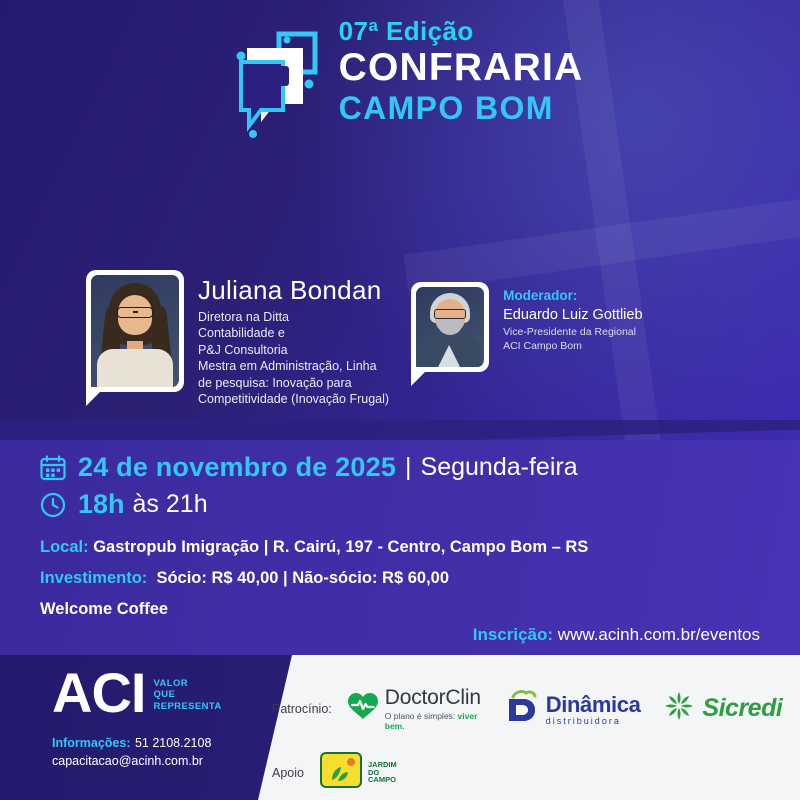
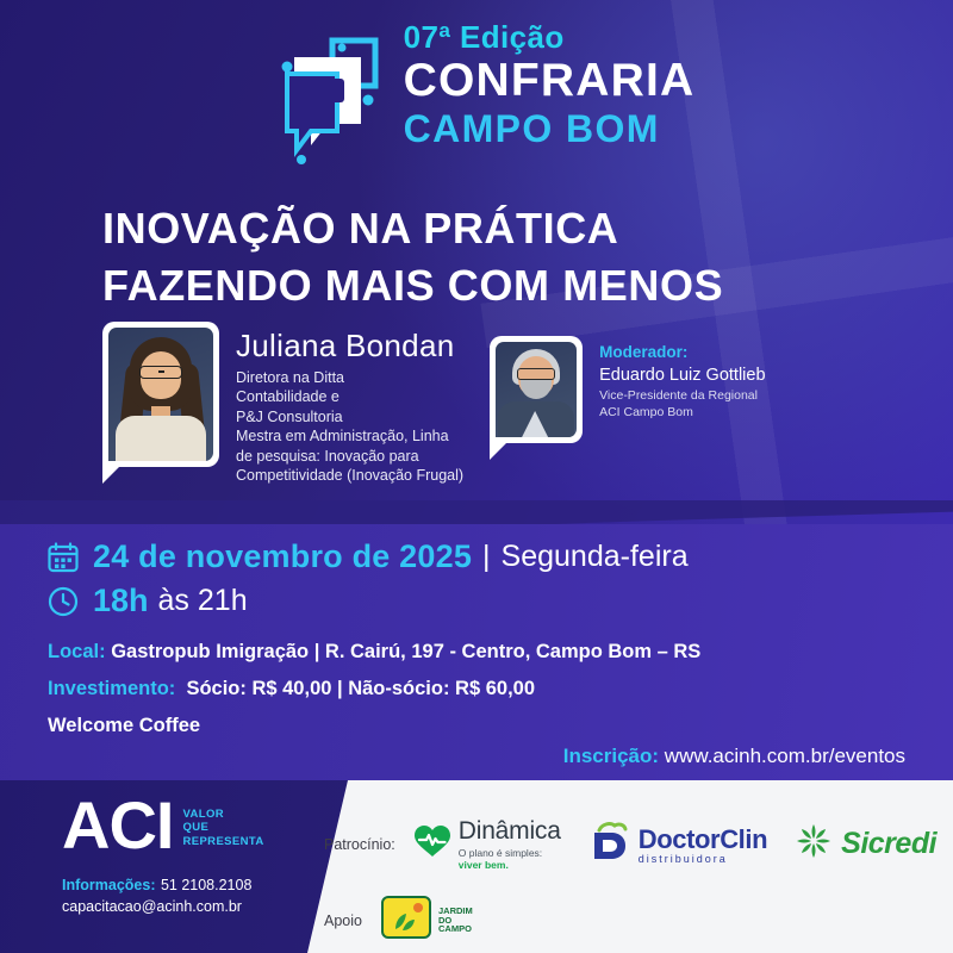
  07ª Edição
  CONFRARIA
  CAMPO BOM
+ INOVAÇÃO NA PRÁTICA
+ FAZENDO MAIS COM MENOS
  Juliana Bondan
  Diretora na Ditta
  Contabilidade e
  P&J Consultoria
  Mestra em Administração, Linha
  de pesquisa: Inovação para
  Competitividade (Inovação Frugal)
  Moderador:
  Eduardo Luiz Gottlieb
  Vice-Presidente da Regional
  ACI Campo Bom
  24 de novembro de 2025
  |
  Segunda-feira
  18h
  às 21h
  Local: Gastropub Imigração | R. Cairú, 197 - Centro, Campo Bom – RS
  Investimento: Sócio: R$ 40,00 | Não-sócio: R$ 60,00
  Welcome Coffee
  Inscrição: www.acinh.com.br/eventos
  ACI
  VALOR
  QUE
  REPRESENTA
  Informações: 51 2108.2108
  capacitacao@acinh.com.br
  Patrocínio:
- DoctorClin
+ Dinâmica
  O plano é simples: viver bem.
- Dinâmica
+ DoctorClin
  distribuidora
  Sicredi
  Apoio
  JARDIM
  DO
  CAMPO
